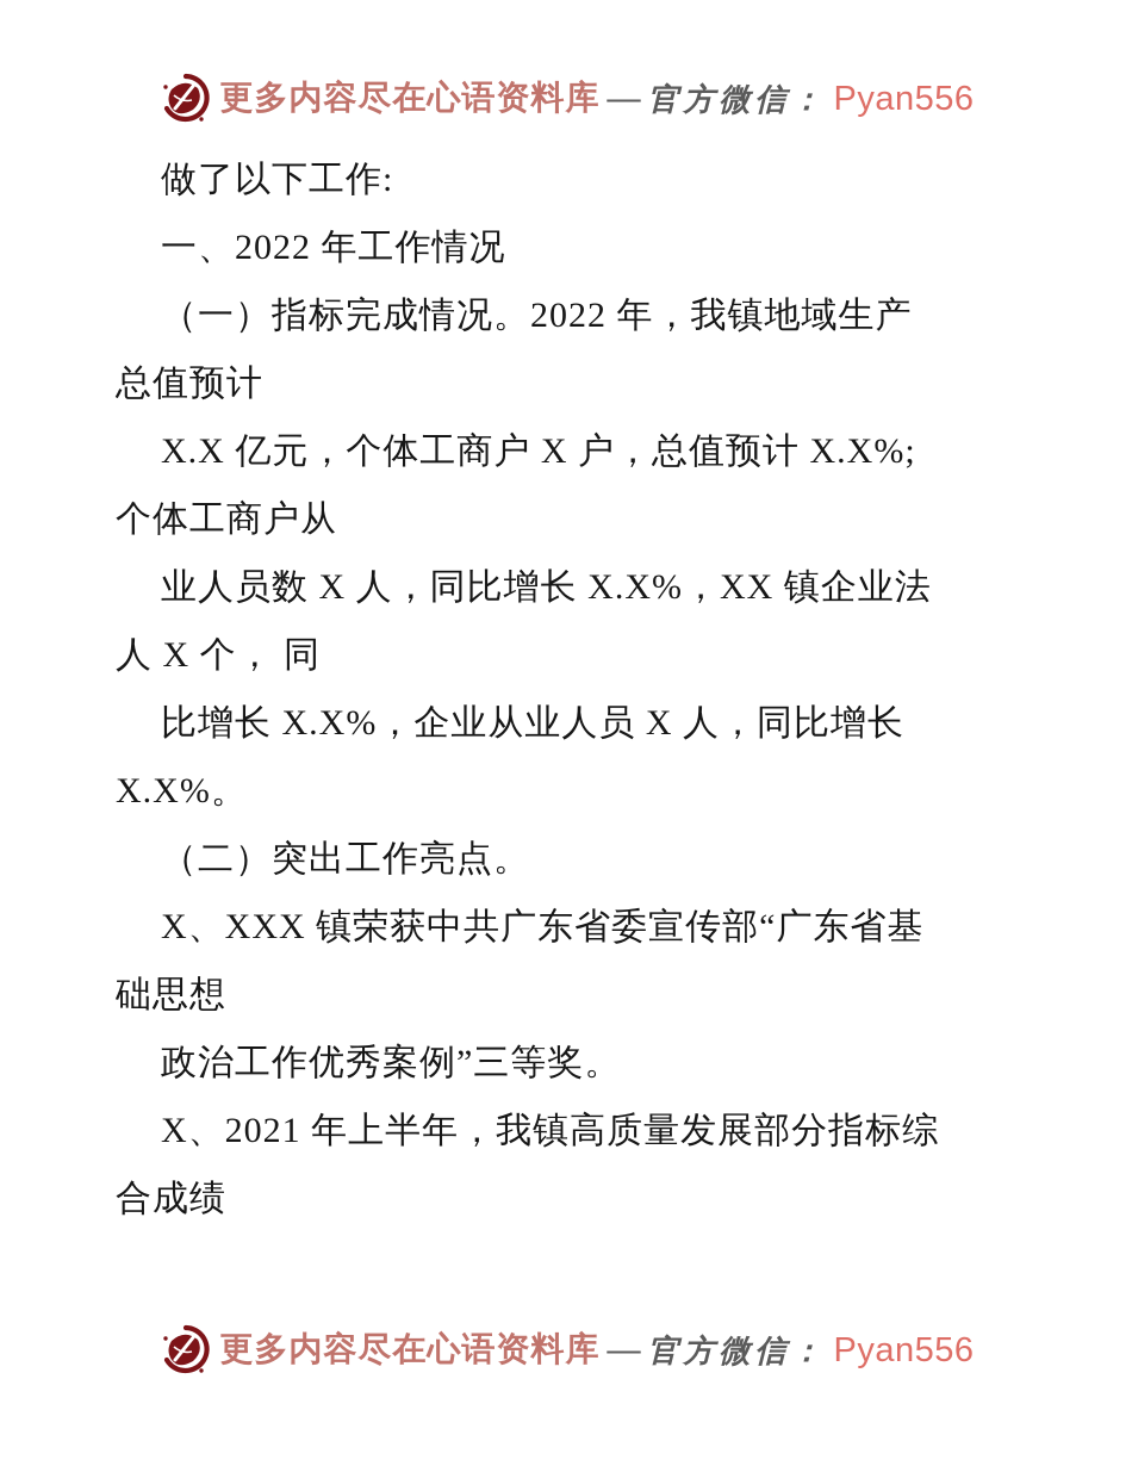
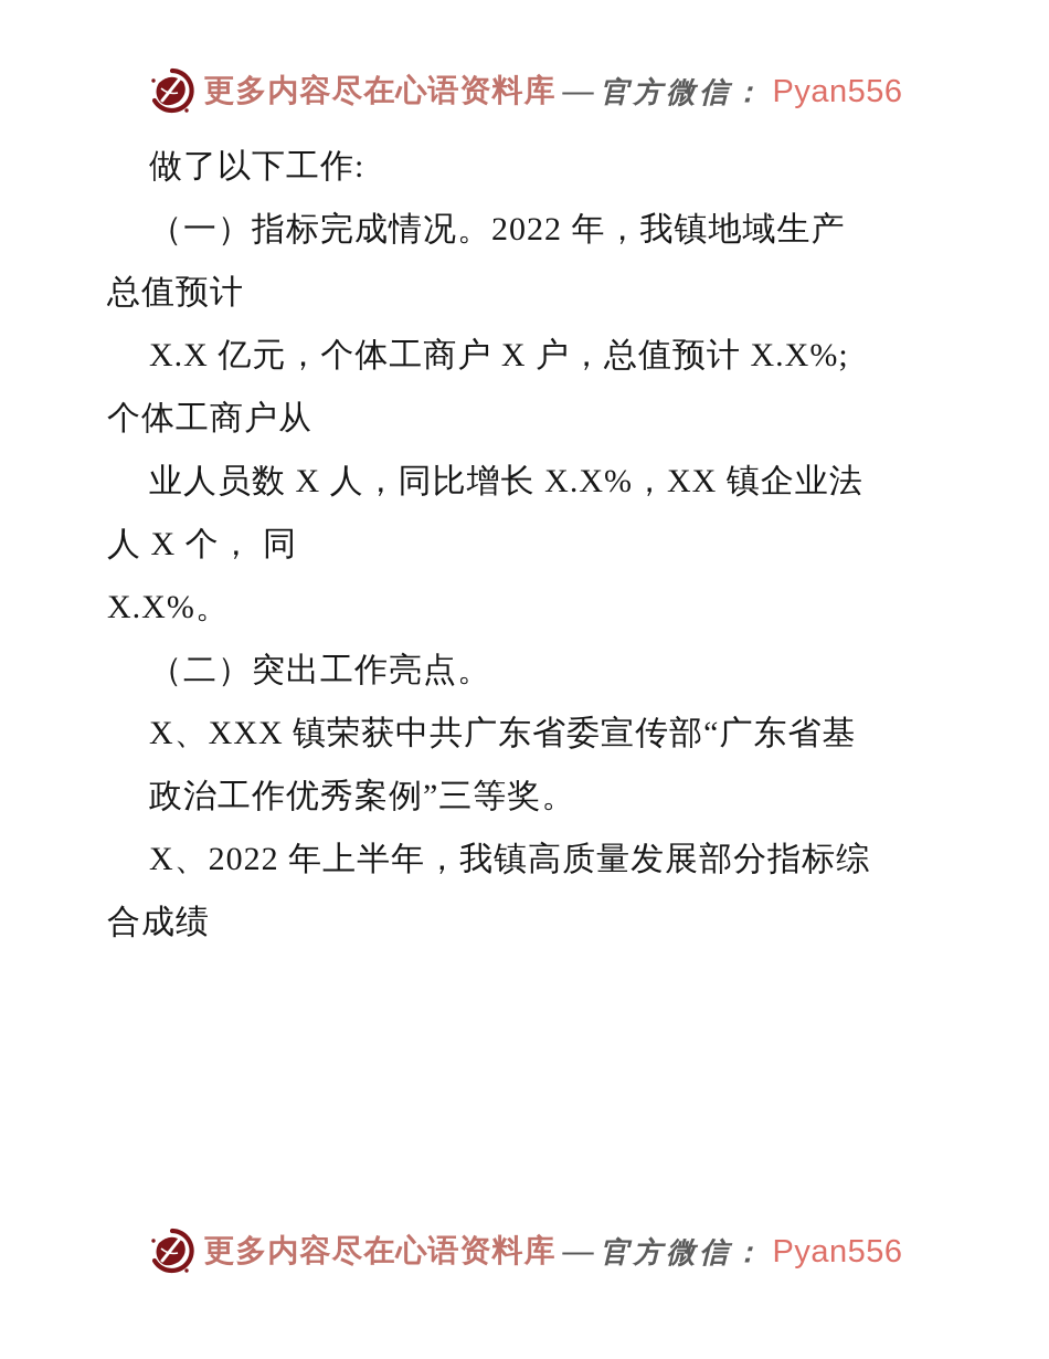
  更多内容尽在心语资料库
  —
  官方微信：
  Pyan556
  做了以下工作:
- 一、2022 年工作情况
  （一）指标完成情况。2022 年，我镇地域生产
  总值预计
  X.X 亿元，个体工商户 X 户，总值预计 X.X%;
  个体工商户从
  业人员数 X 人，同比增长 X.X%，XX 镇企业法
  人 X 个， 同
- 比增长 X.X%，企业从业人员 X 人，同比增长
  X.X%。
  （二）突出工作亮点。
  X、XXX 镇荣获中共广东省委宣传部“广东省基
- 础思想
  政治工作优秀案例”三等奖。
- X、2021 年上半年，我镇高质量发展部分指标综
+ X、2022 年上半年，我镇高质量发展部分指标综
  合成绩
  更多内容尽在心语资料库
  —
  官方微信：
  Pyan556
